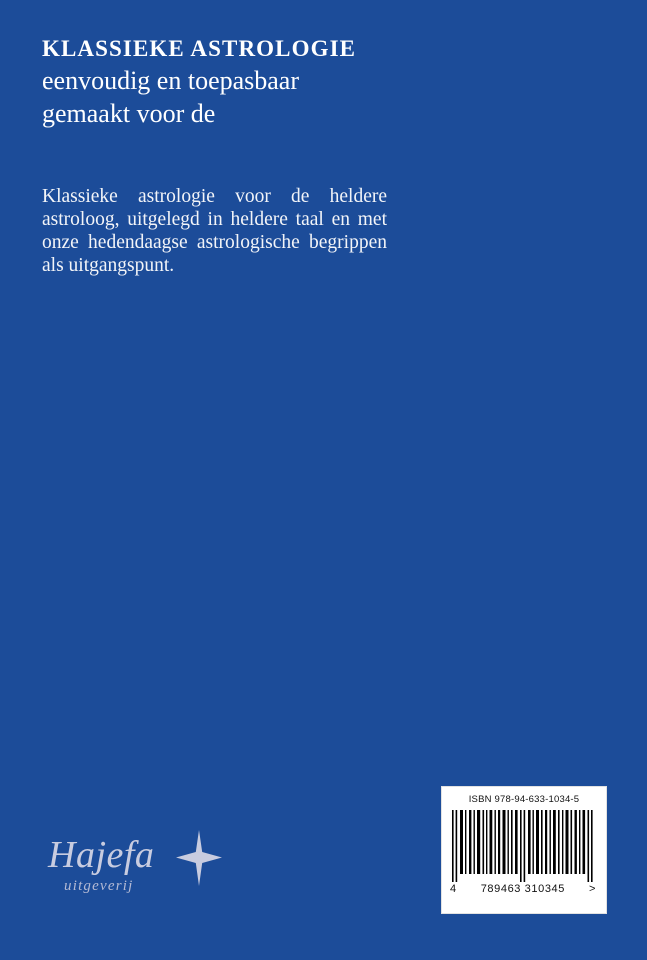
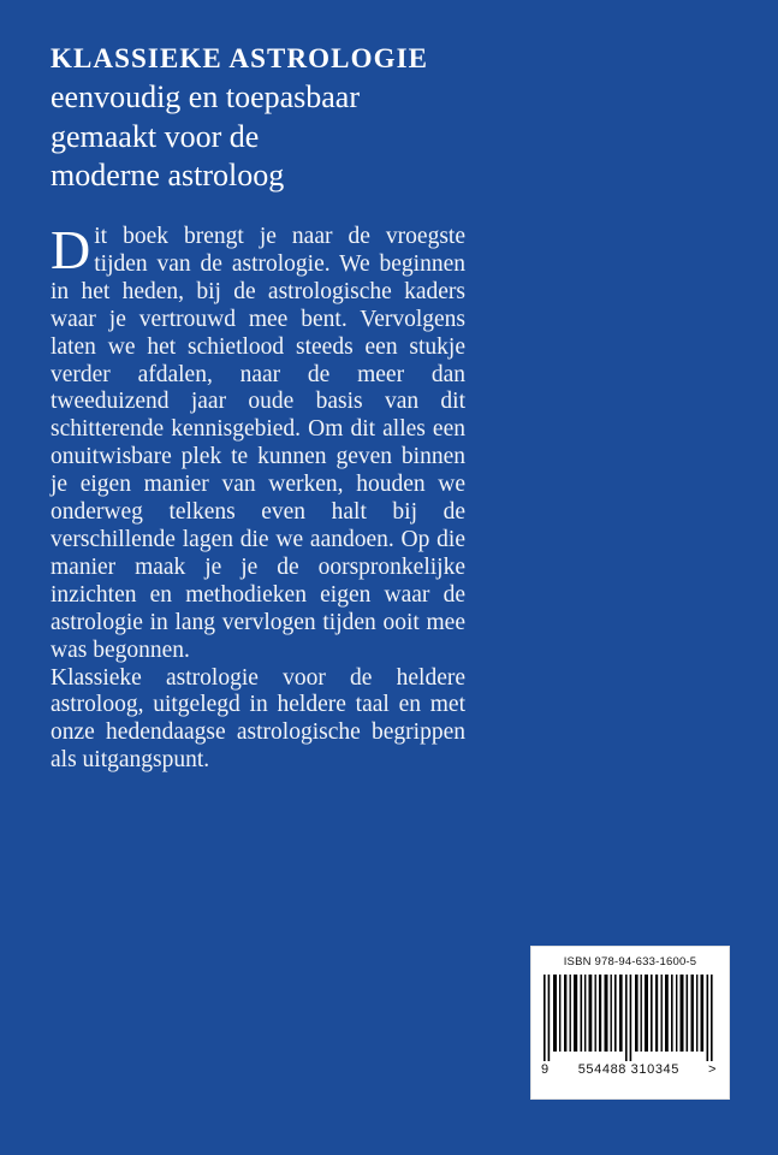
  KLASSIEKE ASTROLOGIE
  eenvoudig en toepasbaar
  gemaakt voor de
+ moderne astroloog
+ D
+ it boek brengt je naar de vroegste tijden van de astrologie. We beginnen in het heden, bij de astrologische kaders waar je vertrouwd mee bent. Vervolgens laten we het schietlood steeds een stukje verder afdalen, naar de meer dan tweeduizend jaar oude basis van dit schitterende kennisgebied. Om dit alles een onuitwisbare plek te kunnen geven binnen je eigen manier van werken, houden we onderweg telkens even halt bij de verschillende lagen die we aandoen. Op die manier maak je je de oorspronkelijke inzichten en methodieken eigen waar de astrologie in lang vervlogen tijden ooit mee was begonnen.
  Klassieke astrologie voor de heldere astroloog, uitgelegd in heldere taal en met onze hedendaagse astrologische begrippen als uitgangspunt.
- Hajefa
- uitgeverij
- ISBN 978-94-633-1034-5
+ ISBN 978-94-633-1600-5
- 4
+ 9
- 789463 310345
+ 554488 310345
  >
